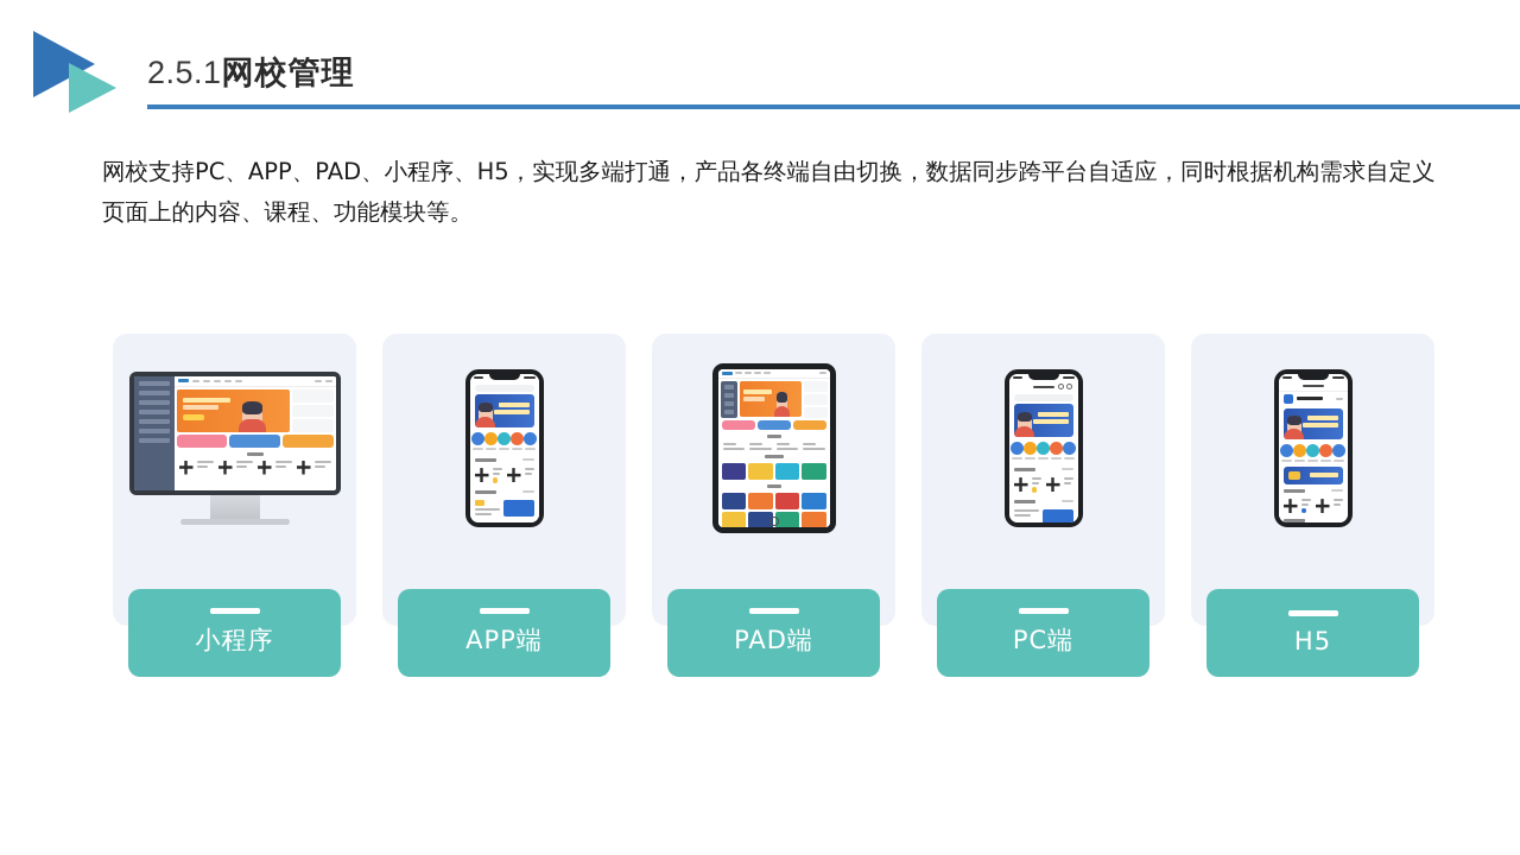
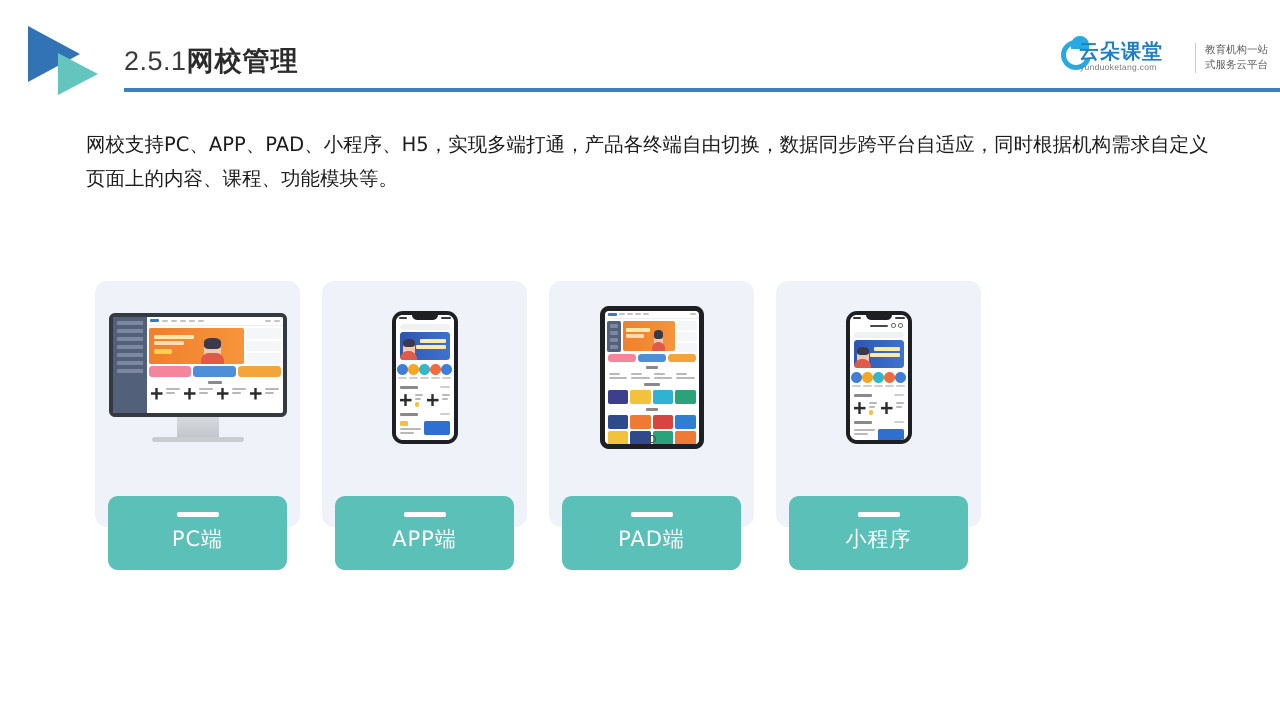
  2.5.1网校管理
+ 云朵课堂
+ yunduoketang.com
+ 教育机构一站
+ 式服务云平台
  网校支持PC、APP、PAD、小程序、H5，实现多端打通，产品各终端自由切换，数据同步跨平台自适应，同时根据机构需求自定义页面上的内容、课程、功能模块等。
- 小程序
+ PC端
  APP端
  PAD端
- PC端
+ 小程序
- H5
